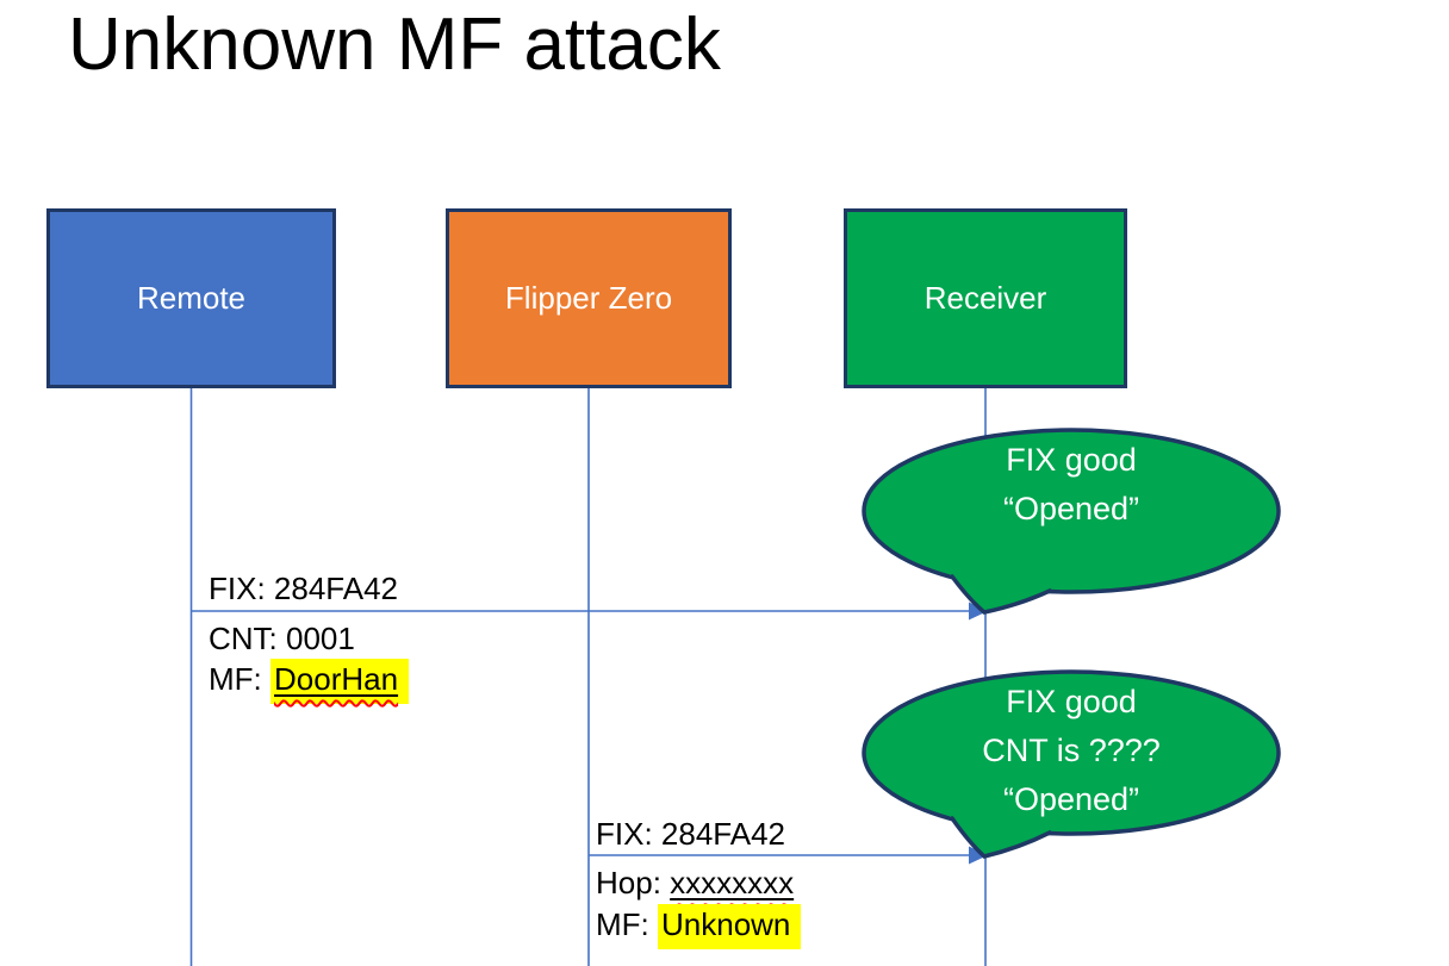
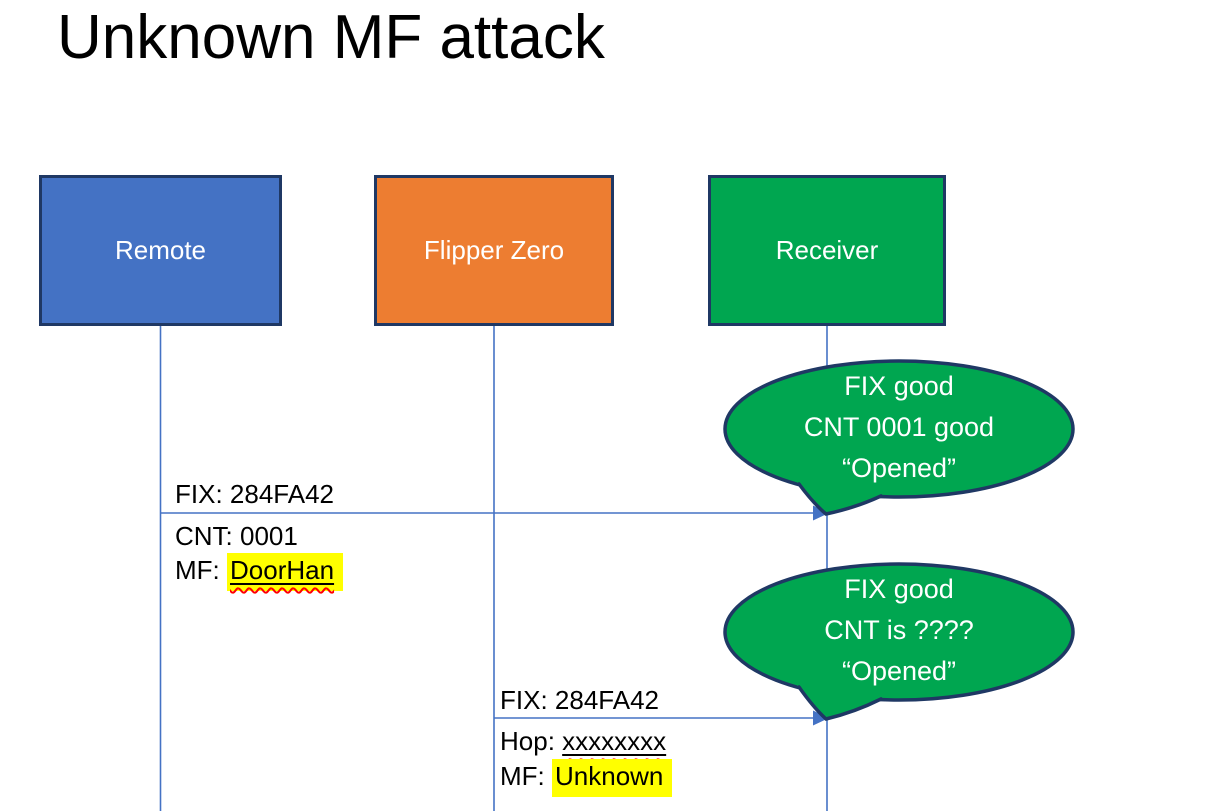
  Unknown MF attack
  Remote
  Flipper Zero
  Receiver
  FIX: 284FA42
  CNT: 0001
  MF: DoorHan
  FIX: 284FA42
  Hop: xxxxxxxx
  MF: Unknown
  FIX good
+ CNT 0001 good
  “Opened”
  FIX good
  CNT is ????
  “Opened”
